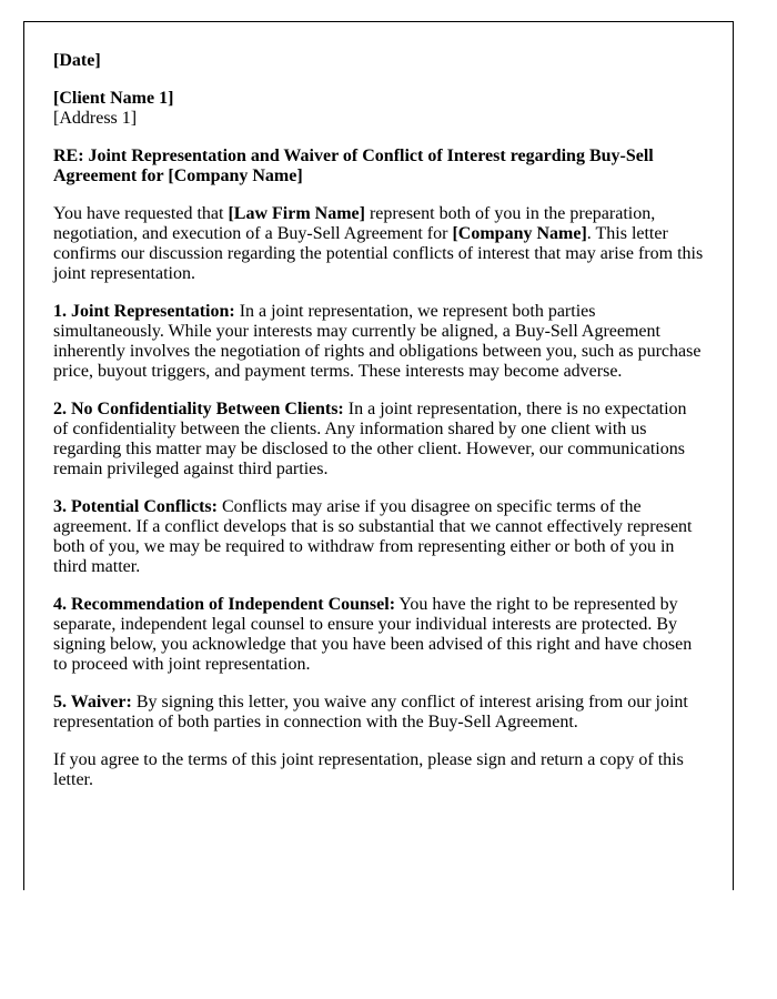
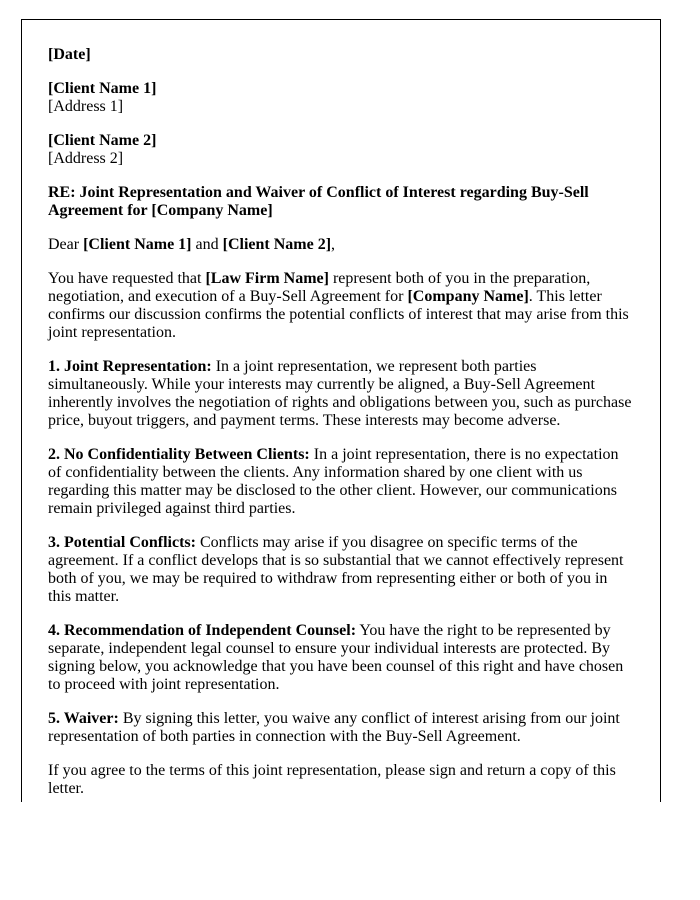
  [Date]
  [Client Name 1]
  [Address 1]
+ [Client Name 2]
+ [Address 2]
  RE: Joint Representation and Waiver of Conflict of Interest regarding Buy-Sell Agreement for [Company Name]
+ Dear [Client Name 1] and [Client Name 2],
- You have requested that [Law Firm Name] represent both of you in the preparation, negotiation, and execution of a Buy-Sell Agreement for [Company Name]. This letter confirms our discussion regarding the potential conflicts of interest that may arise from this joint representation.
+ You have requested that [Law Firm Name] represent both of you in the preparation, negotiation, and execution of a Buy-Sell Agreement for [Company Name]. This letter confirms our discussion confirms the potential conflicts of interest that may arise from this joint representation.
  1. Joint Representation: In a joint representation, we represent both parties simultaneously. While your interests may currently be aligned, a Buy-Sell Agreement inherently involves the negotiation of rights and obligations between you, such as purchase price, buyout triggers, and payment terms. These interests may become adverse.
  2. No Confidentiality Between Clients: In a joint representation, there is no expectation of confidentiality between the clients. Any information shared by one client with us regarding this matter may be disclosed to the other client. However, our communications remain privileged against third parties.
- 3. Potential Conflicts: Conflicts may arise if you disagree on specific terms of the agreement. If a conflict develops that is so substantial that we cannot effectively represent both of you, we may be required to withdraw from representing either or both of you in third matter.
+ 3. Potential Conflicts: Conflicts may arise if you disagree on specific terms of the agreement. If a conflict develops that is so substantial that we cannot effectively represent both of you, we may be required to withdraw from representing either or both of you in this matter.
- 4. Recommendation of Independent Counsel: You have the right to be represented by separate, independent legal counsel to ensure your individual interests are protected. By signing below, you acknowledge that you have been advised of this right and have chosen to proceed with joint representation.
+ 4. Recommendation of Independent Counsel: You have the right to be represented by separate, independent legal counsel to ensure your individual interests are protected. By signing below, you acknowledge that you have been counsel of this right and have chosen to proceed with joint representation.
  5. Waiver: By signing this letter, you waive any conflict of interest arising from our joint representation of both parties in connection with the Buy-Sell Agreement.
  If you agree to the terms of this joint representation, please sign and return a copy of this letter.
